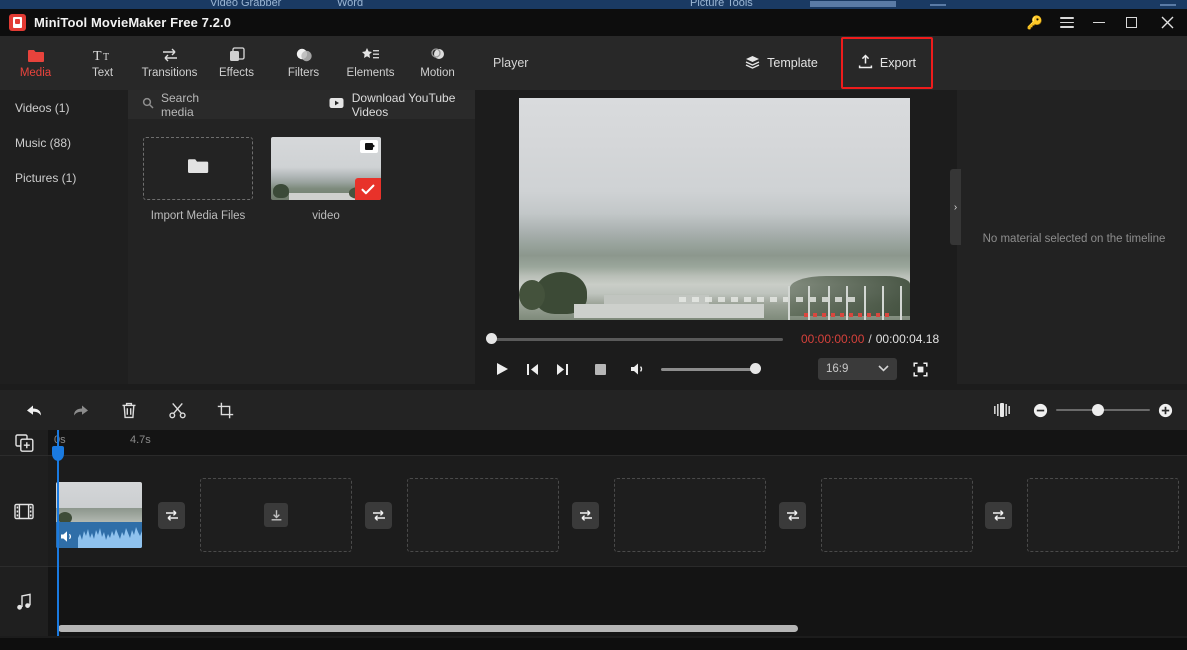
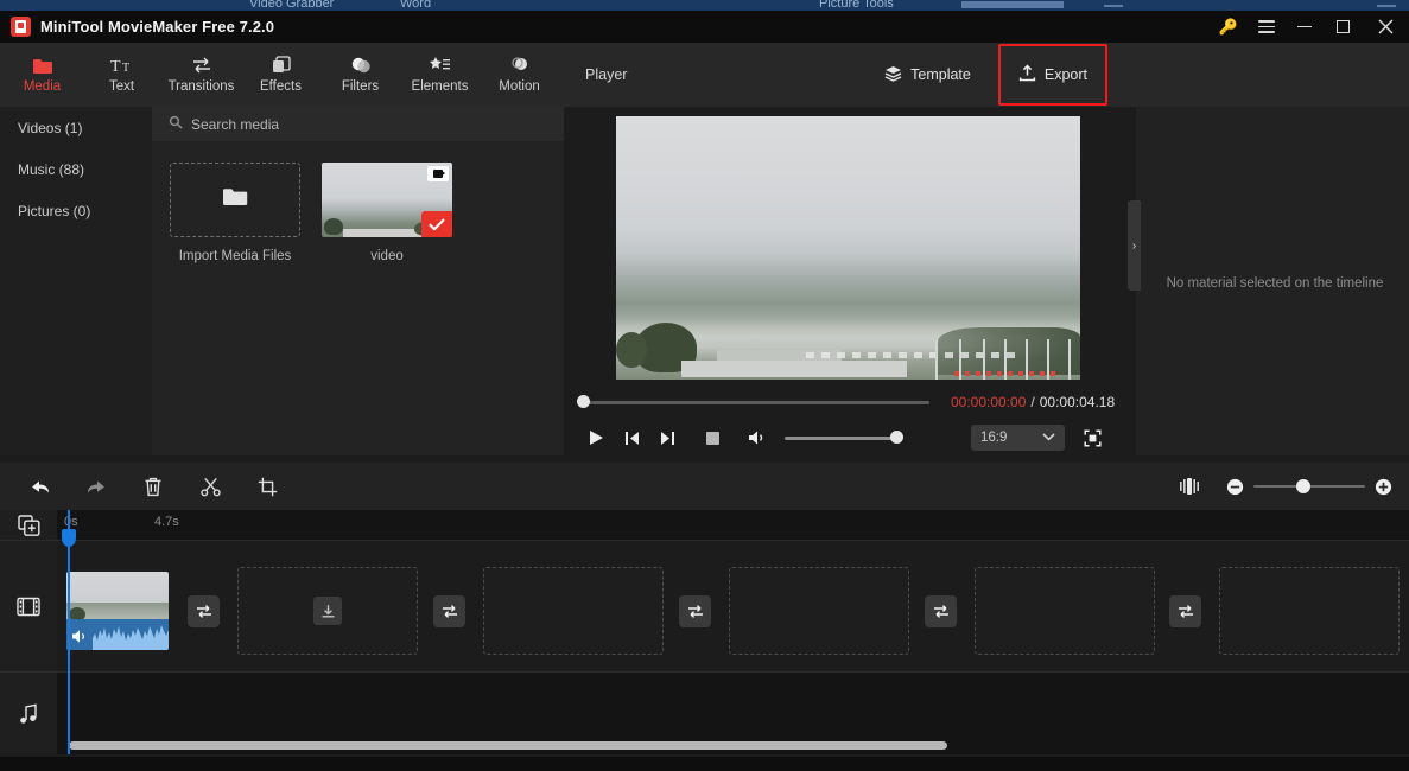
  Video Grabber
  Word
  Picture Tools
  MiniTool MovieMaker Free 7.2.0
  🔑
  Media
  T
  T
  Text
  Transitions
  Effects
  Filters
  Elements
  Motion
  Videos (1)
  Music (88)
- Pictures (1)
+ Pictures (0)
  Search media
- Download YouTube Videos
  Import Media Files
  video
  Player
  Template
  Export
  00:00:00:00
  /
  00:00:04.18
  16:9
  ›
  No material selected on the timeline
  4.7s
